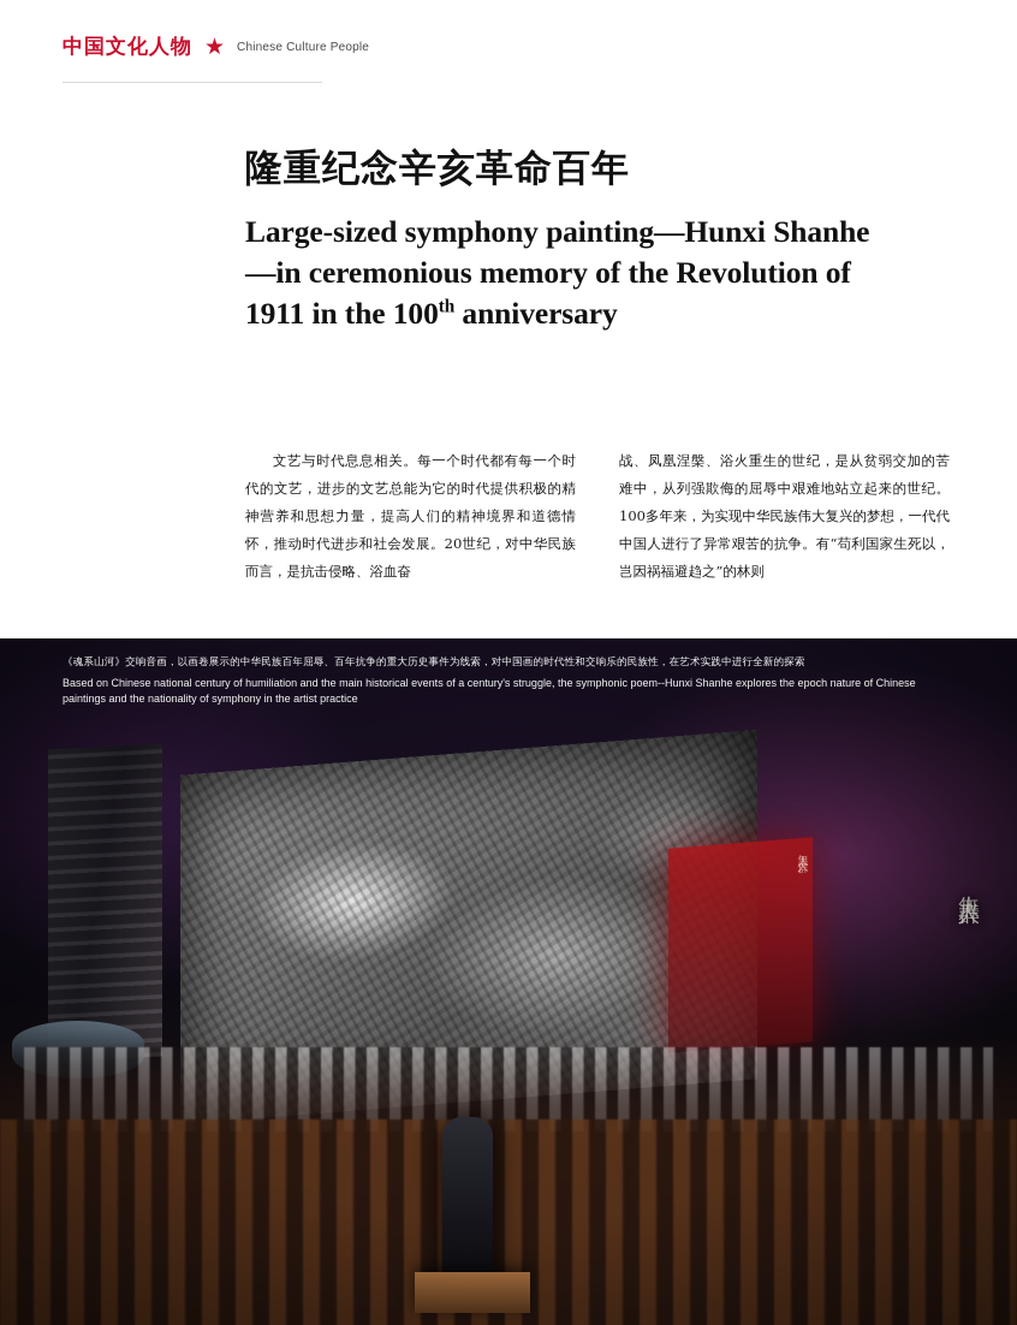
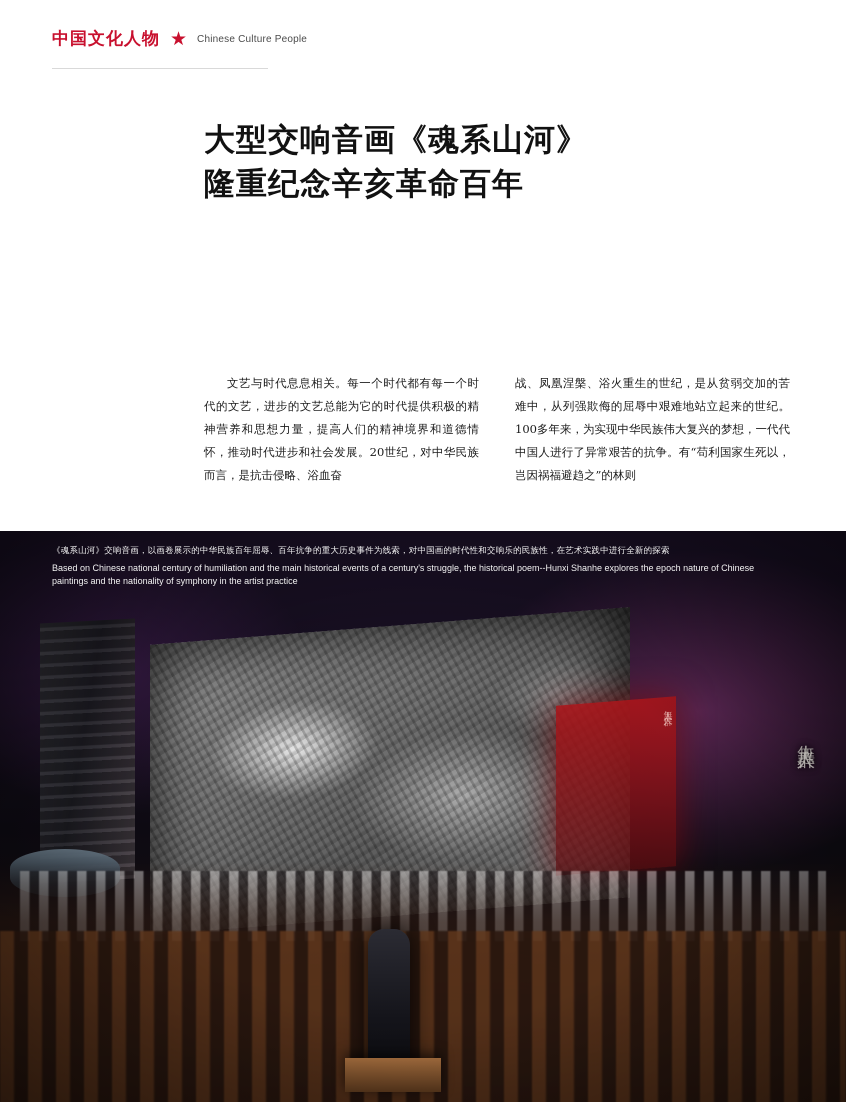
  中国文化人物
  ★
  Chinese Culture People
+ 大型交响音画《魂系山河》
  隆重纪念辛亥革命百年
- Large-sized symphony painting—Hunxi Shanhe
- —in ceremonious memory of the Revolution of
- 1911 in the 100th anniversary
  文艺与时代息息相关。每一个时代都有每一个时代的文艺，进步的文艺总能为它的时代提供积极的精神营养和思想力量，提高人们的精神境界和道德情怀，推动时代进步和社会发展。20世纪，对中华民族而言，是抗击侵略、浴血奋
  战、凤凰涅槃、浴火重生的世纪，是从贫弱交加的苦难中，从列强欺侮的屈辱中艰难地站立起来的世纪。100多年来，为实现中华民族伟大复兴的梦想，一代代中国人进行了异常艰苦的抗争。有“苟利国家生死以，岂因祸福避趋之”的林则
  《魂系山河》交响音画，以画卷展示的中华民族百年屈辱、百年抗争的重大历史事件为线索，对中国画的时代性和交响乐的民族性，在艺术实践中进行全新的探索
- Based on Chinese national century of humiliation and the main historical events of a century's struggle, the symphonic poem--Hunxi Shanhe explores the epoch nature of Chinese paintings and the nationality of symphony in the artist practice
+ Based on Chinese national century of humiliation and the main historical events of a century's struggle, the historical poem--Hunxi Shanhe explores the epoch nature of Chinese paintings and the nationality of symphony in the artist practice
